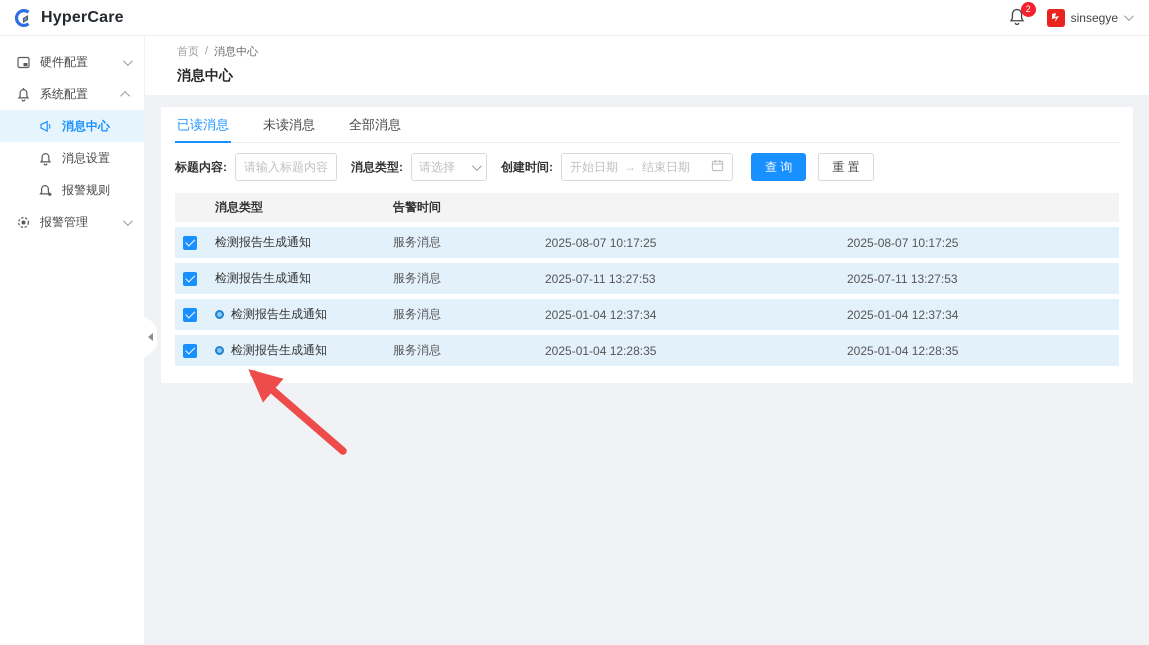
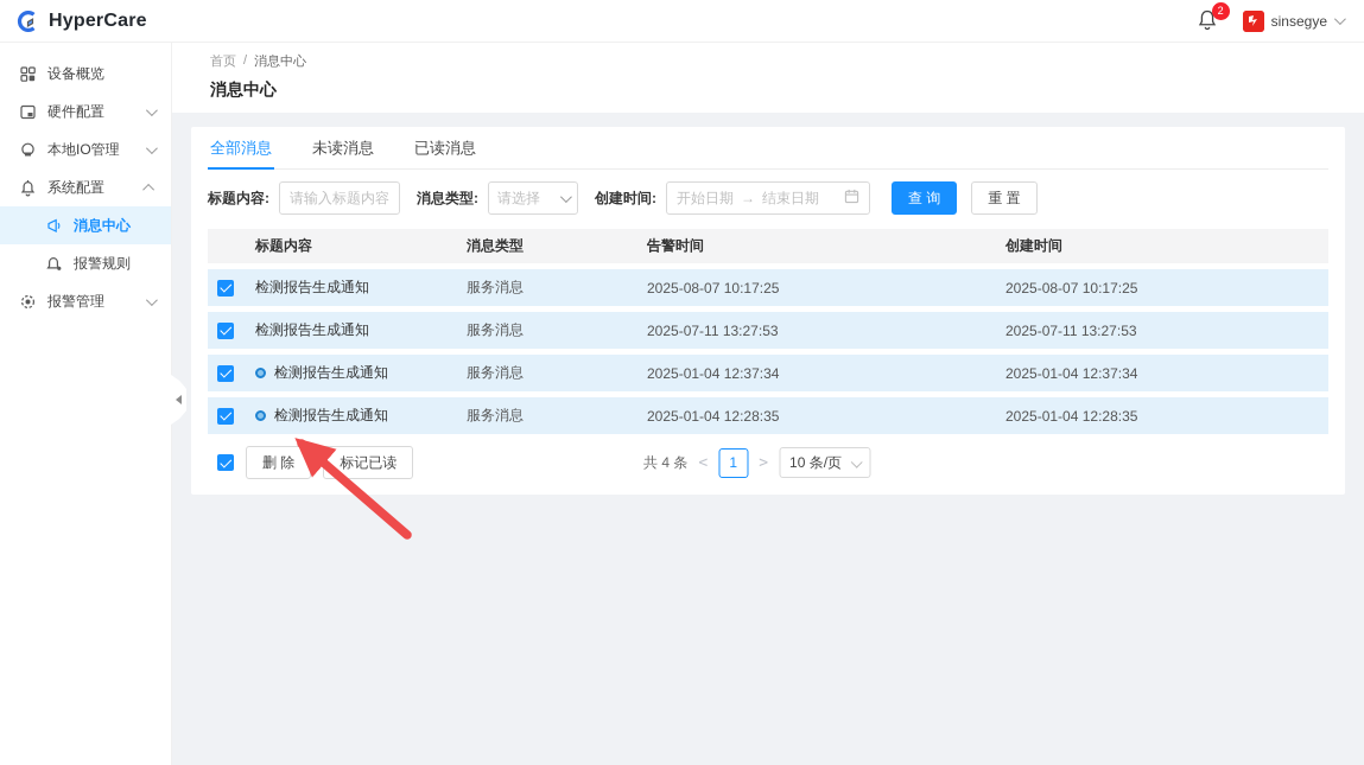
  HyperCare
  2
  sinsegye
+ 设备概览
  硬件配置
+ 本地IO管理
  系统配置
  消息中心
- 消息设置
  报警规则
  报警管理
  首页
  /
  消息中心
  消息中心
- 已读消息
+ 全部消息
  未读消息
- 全部消息
+ 已读消息
  标题内容:
  请输入标题内容
  消息类型:
  请选择
  创建时间:
  开始日期
  →
  结束日期
  查 询
  重 置
+ 标题内容
  消息类型
  告警时间
+ 创建时间
  检测报告生成通知
  服务消息
  2025-08-07 10:17:25
  2025-08-07 10:17:25
  检测报告生成通知
  服务消息
  2025-07-11 13:27:53
  2025-07-11 13:27:53
  检测报告生成通知
  服务消息
  2025-01-04 12:37:34
  2025-01-04 12:37:34
  检测报告生成通知
  服务消息
  2025-01-04 12:28:35
  2025-01-04 12:28:35
+ 删 除
+ 标记已读
+ 共 4 条
+ <
+ 1
+ >
+ 10 条/页
